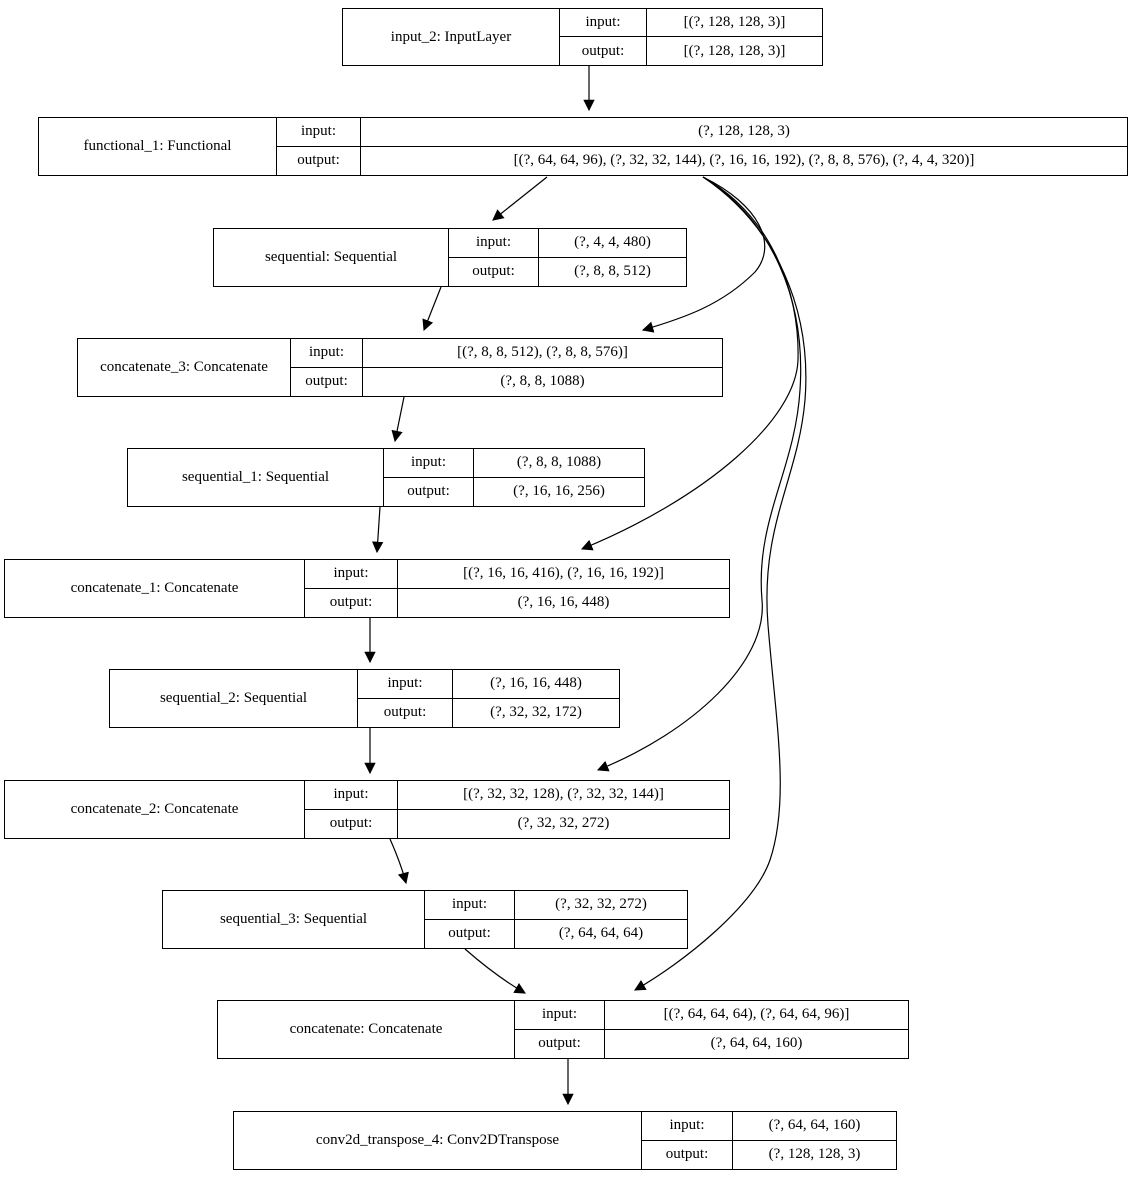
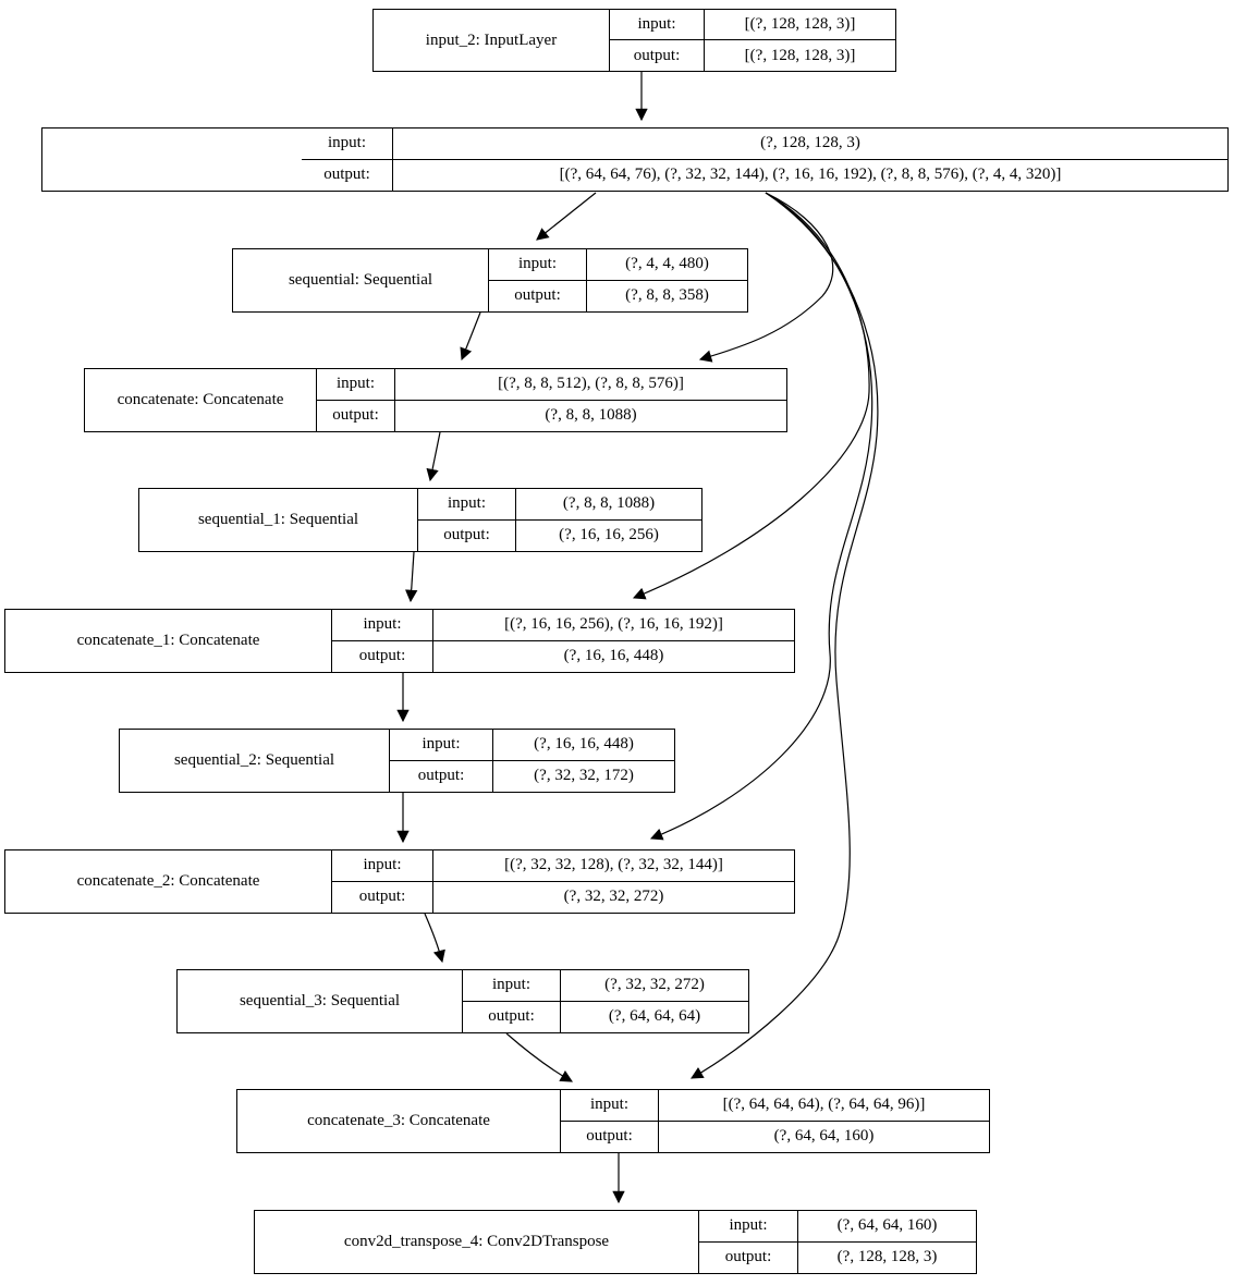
  input_2: InputLayer
  input:
  [(?, 128, 128, 3)]
  output:
  [(?, 128, 128, 3)]
- functional_1: Functional
  input:
  (?, 128, 128, 3)
  output:
- [(?, 64, 64, 96), (?, 32, 32, 144), (?, 16, 16, 192), (?, 8, 8, 576), (?, 4, 4, 320)]
+ [(?, 64, 64, 76), (?, 32, 32, 144), (?, 16, 16, 192), (?, 8, 8, 576), (?, 4, 4, 320)]
  sequential: Sequential
  input:
  (?, 4, 4, 480)
  output:
- (?, 8, 8, 512)
+ (?, 8, 8, 358)
- concatenate_3: Concatenate
+ concatenate: Concatenate
  input:
  [(?, 8, 8, 512), (?, 8, 8, 576)]
  output:
  (?, 8, 8, 1088)
  sequential_1: Sequential
  input:
  (?, 8, 8, 1088)
  output:
  (?, 16, 16, 256)
  concatenate_1: Concatenate
  input:
- [(?, 16, 16, 416), (?, 16, 16, 192)]
+ [(?, 16, 16, 256), (?, 16, 16, 192)]
  output:
  (?, 16, 16, 448)
  sequential_2: Sequential
  input:
  (?, 16, 16, 448)
  output:
  (?, 32, 32, 172)
  concatenate_2: Concatenate
  input:
  [(?, 32, 32, 128), (?, 32, 32, 144)]
  output:
  (?, 32, 32, 272)
  sequential_3: Sequential
  input:
  (?, 32, 32, 272)
  output:
  (?, 64, 64, 64)
- concatenate: Concatenate
+ concatenate_3: Concatenate
  input:
  [(?, 64, 64, 64), (?, 64, 64, 96)]
  output:
  (?, 64, 64, 160)
  conv2d_transpose_4: Conv2DTranspose
  input:
  (?, 64, 64, 160)
  output:
  (?, 128, 128, 3)
